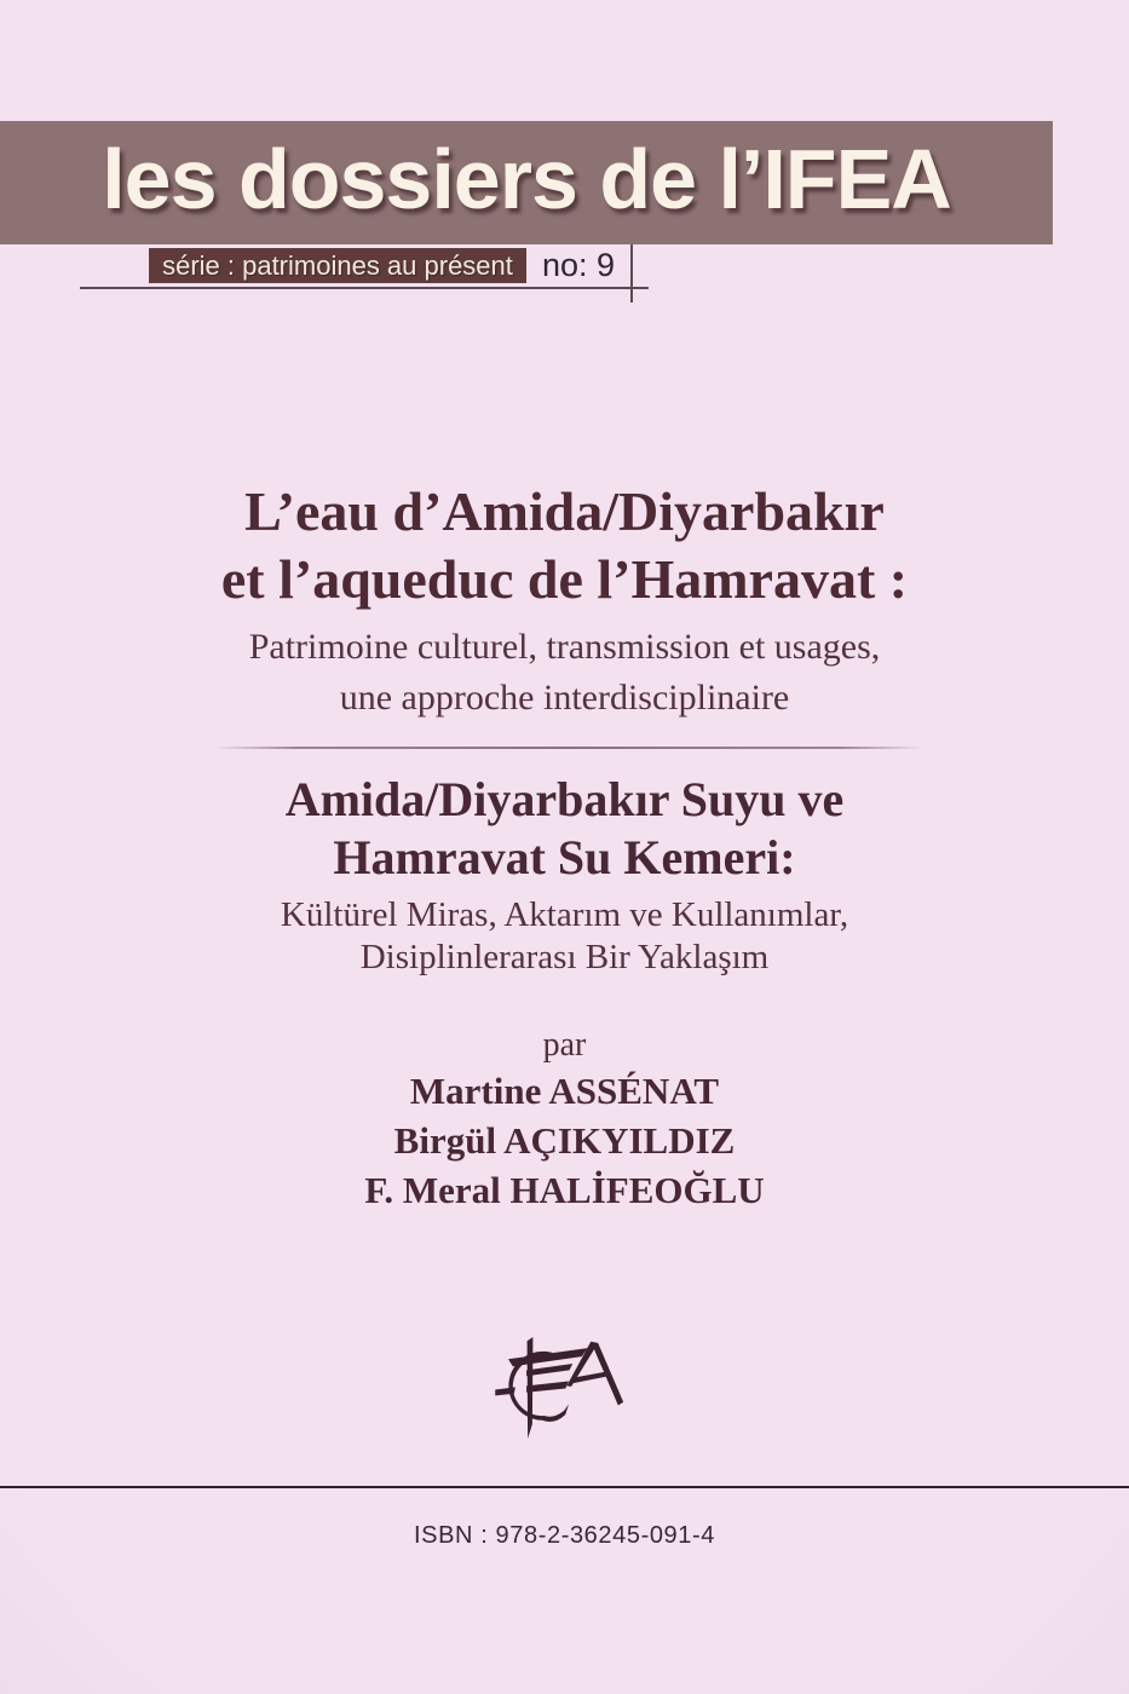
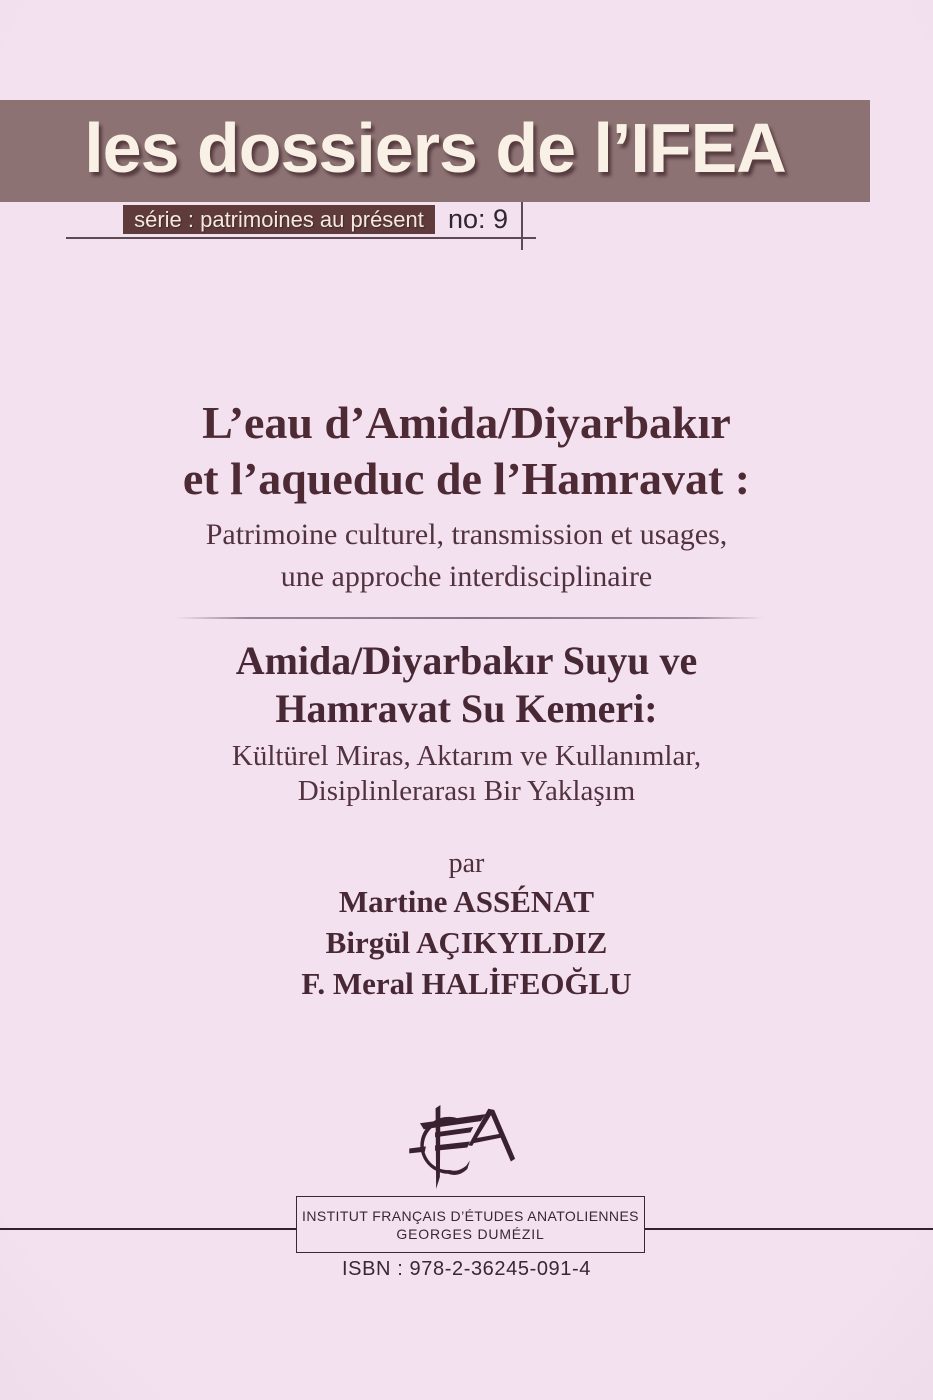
+ INSTITUT FRANÇAIS D’ÉTUDES ANATOLIENNES
+ GEORGES DUMÉZIL
